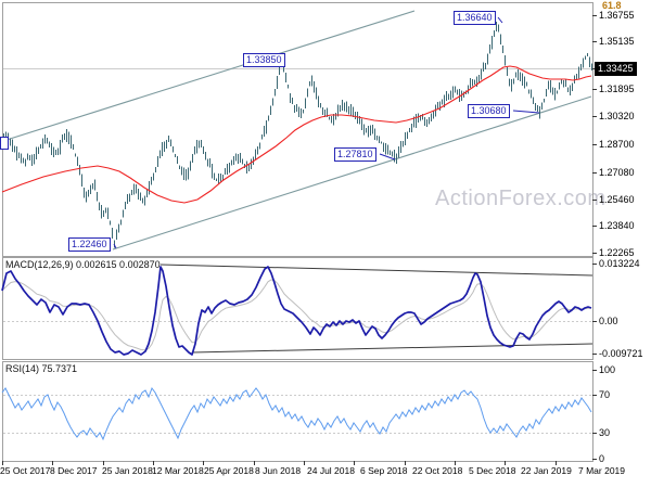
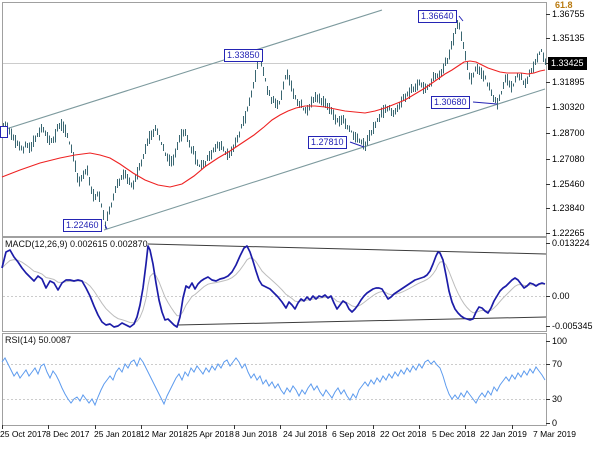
- ActionForex.com
  61.8
  MACD(12,26,9) 0.002615 0.002870
- RSI(14) 75.7371
+ RSI(14) 50.0087
  1.36755
  1.35135
  1.31895
  1.30320
  1.28700
  1.27080
  1.25460
  1.23840
  1.22265
  1.33425
  0.013224
  0.00
- -0.009721
+ -0.005345
  100
  70
  30
  0
  25 Oct 2017
  8 Dec 2017
  25 Jan 2018
  12 Mar 2018
  25 Apr 2018
  8 Jun 2018
  24 Jul 2018
  6 Sep 2018
  22 Oct 2018
  5 Dec 2018
  22 Jan 2019
  7 Mar 2019
  1.36640
  1.33850
  1.30680
  1.27810
  1.22460
